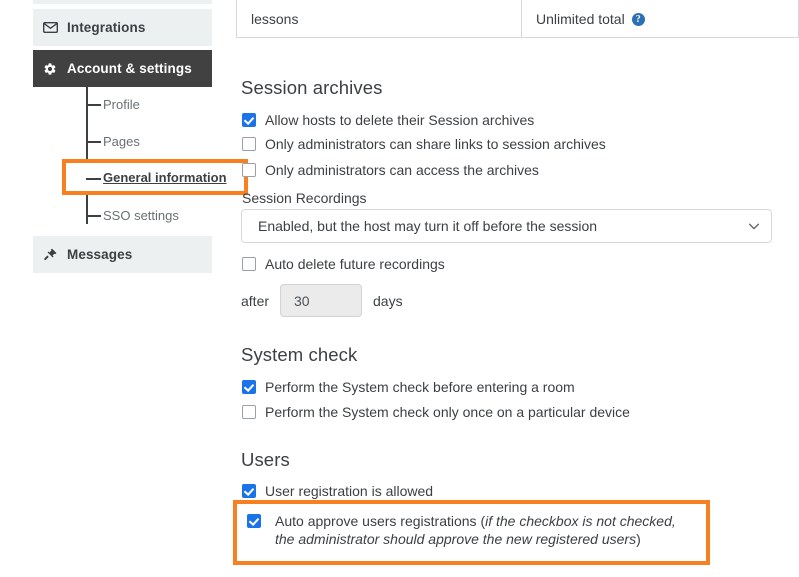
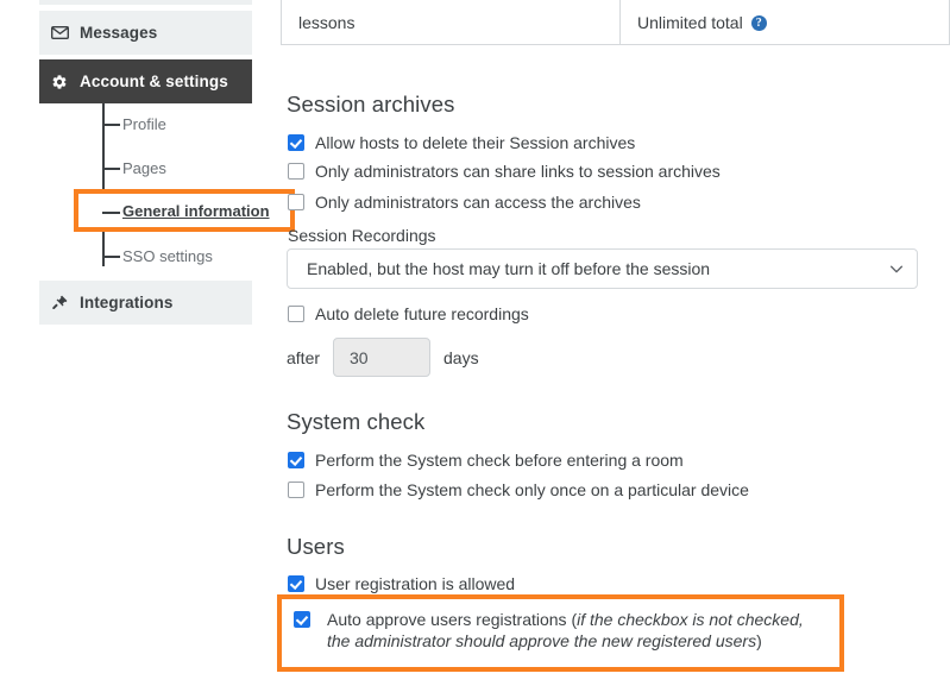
- Integrations
+ Messages
  Account & settings
  Profile
  Pages
  SSO settings
- Messages
+ Integrations
  General information
  lessons
  Unlimited total
  ?
  Session archives
  Allow hosts to delete their Session archives
  Only administrators can share links to session archives
  Only administrators can access the archives
  Session Recordings
  Enabled, but the host may turn it off before the session
  Auto delete future recordings
  after
  30
  days
  System check
  Perform the System check before entering a room
  Perform the System check only once on a particular device
  Users
  User registration is allowed
  Auto approve users registrations (if the checkbox is not checked, the administrator should approve the new registered users)
